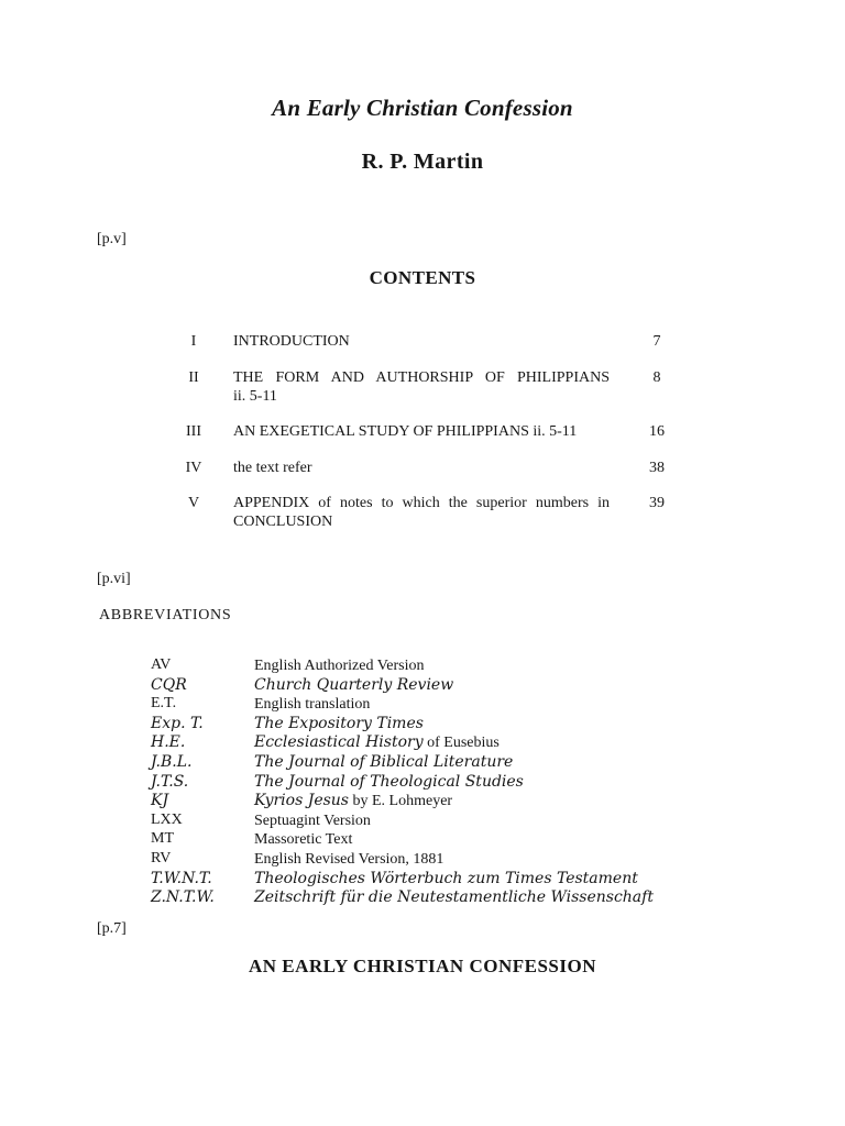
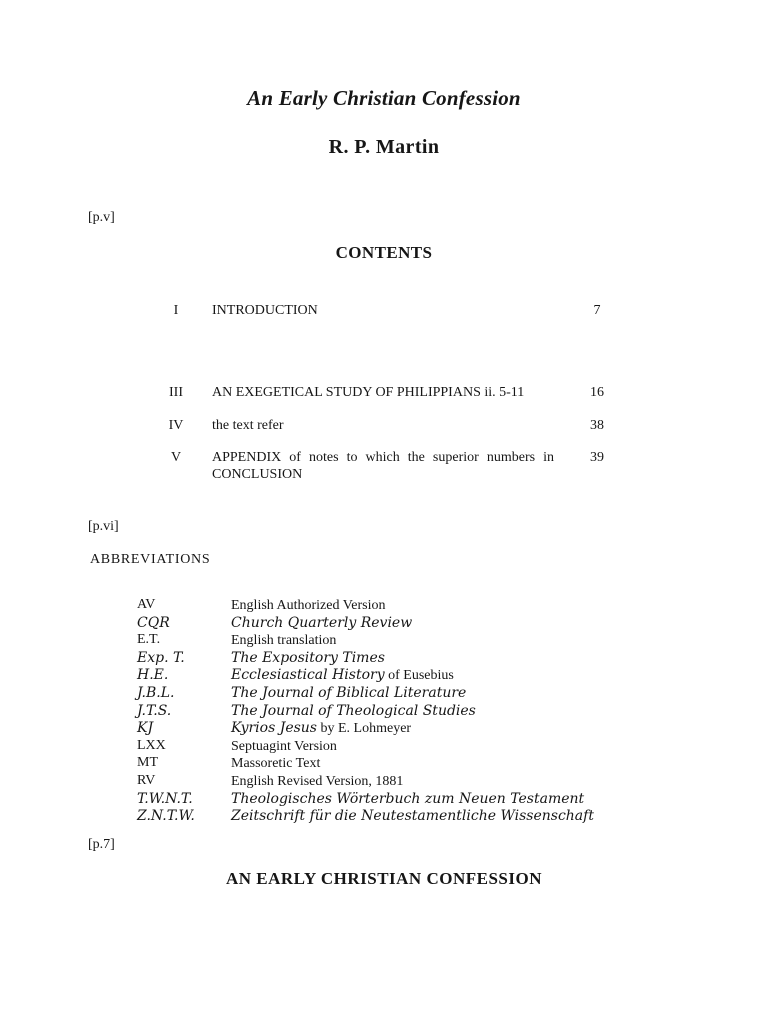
  An Early Christian Confession
  R. P. Martin
  [p.v]
  CONTENTS
  I
  INTRODUCTION
  7
- II
- THE FORM AND AUTHORSHIP OF PHILIPPIANS
- ii. 5-11
- 8
  III
  AN EXEGETICAL STUDY OF PHILIPPIANS ii. 5-11
  16
  IV
  the text refer
  38
  V
  APPENDIX of notes to which the superior numbers in
  CONCLUSION
  39
  [p.vi]
  ABBREVIATIONS
  AV
  English Authorized Version
  CQR
  Church Quarterly Review
  E.T.
  English translation
  Exp. T.
  The Expository Times
  H.E.
  Ecclesiastical History of Eusebius
  J.B.L.
  The Journal of Biblical Literature
  J.T.S.
  The Journal of Theological Studies
  KJ
  Kyrios Jesus by E. Lohmeyer
  LXX
  Septuagint Version
  MT
  Massoretic Text
  RV
  English Revised Version, 1881
  T.W.N.T.
- Theologisches Wörterbuch zum Times Testament
+ Theologisches Wörterbuch zum Neuen Testament
  Z.N.T.W.
  Zeitschrift für die Neutestamentliche Wissenschaft
  [p.7]
  AN EARLY CHRISTIAN CONFESSION
